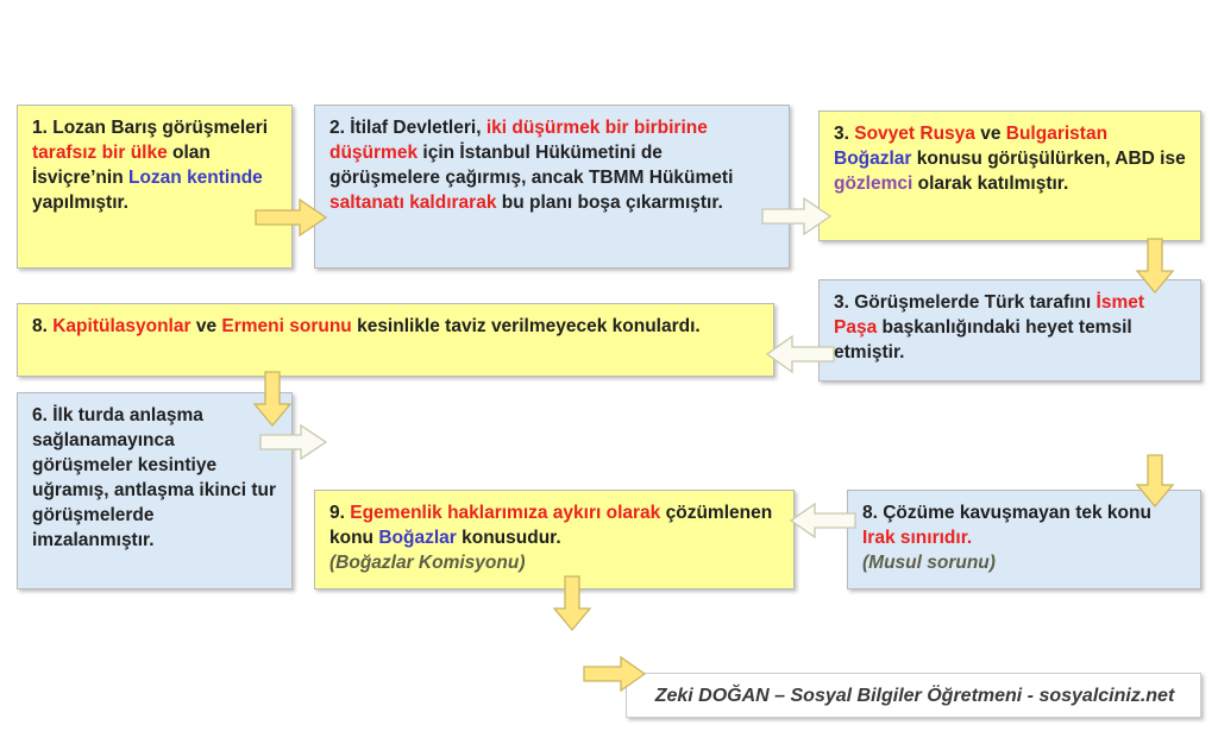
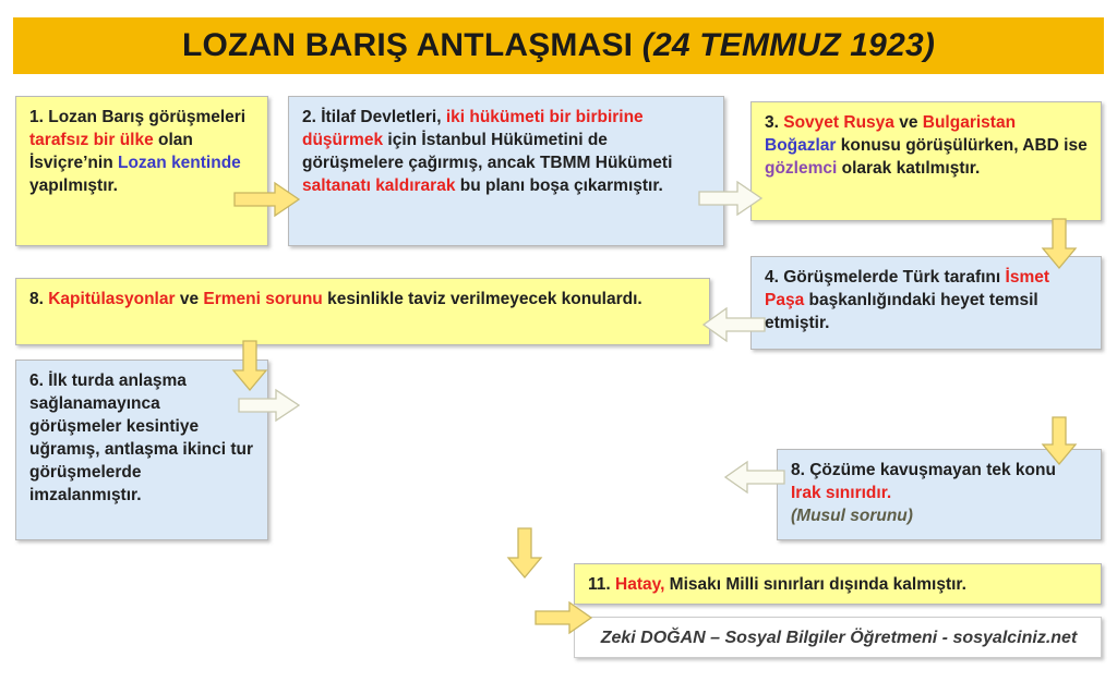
+ LOZAN BARIŞ ANTLAŞMASI (24 TEMMUZ 1923)
  1. Lozan Barış görüşmeleri tarafsız bir ülke olan İsviçre’nin Lozan kentinde yapılmıştır.
- 2. İtilaf Devletleri, iki düşürmek bir birbirine düşürmek için İstanbul Hükümetini de görüşmelere çağırmış, ancak TBMM Hükümeti saltanatı kaldırarak bu planı boşa çıkarmıştır.
+ 2. İtilaf Devletleri, iki hükümeti bir birbirine düşürmek için İstanbul Hükümetini de görüşmelere çağırmış, ancak TBMM Hükümeti saltanatı kaldırarak bu planı boşa çıkarmıştır.
  3. Sovyet Rusya ve Bulgaristan Boğazlar konusu görüşülürken, ABD ise gözlemci olarak katılmıştır.
- 3. Görüşmelerde Türk tarafını İsmet Paşa başkanlığındaki heyet temsil etmiştir.
+ 4. Görüşmelerde Türk tarafını İsmet Paşa başkanlığındaki heyet temsil etmiştir.
  8. Kapitülasyonlar ve Ermeni sorunu kesinlikle taviz verilmeyecek konulardı.
  6. İlk turda anlaşma sağlanamayınca görüşmeler kesintiye uğramış, antlaşma ikinci tur görüşmelerde imzalanmıştır.
- 9. Egemenlik haklarımıza aykırı olarak çözümlenen konu Boğazlar konusudur.
- (Boğazlar Komisyonu)
  8. Çözüme kavuşmayan tek konu Irak sınırıdır.
  (Musul sorunu)
+ 11. Hatay, Misakı Milli sınırları dışında kalmıştır.
  Zeki DOĞAN – Sosyal Bilgiler Öğretmeni - sosyalciniz.net
